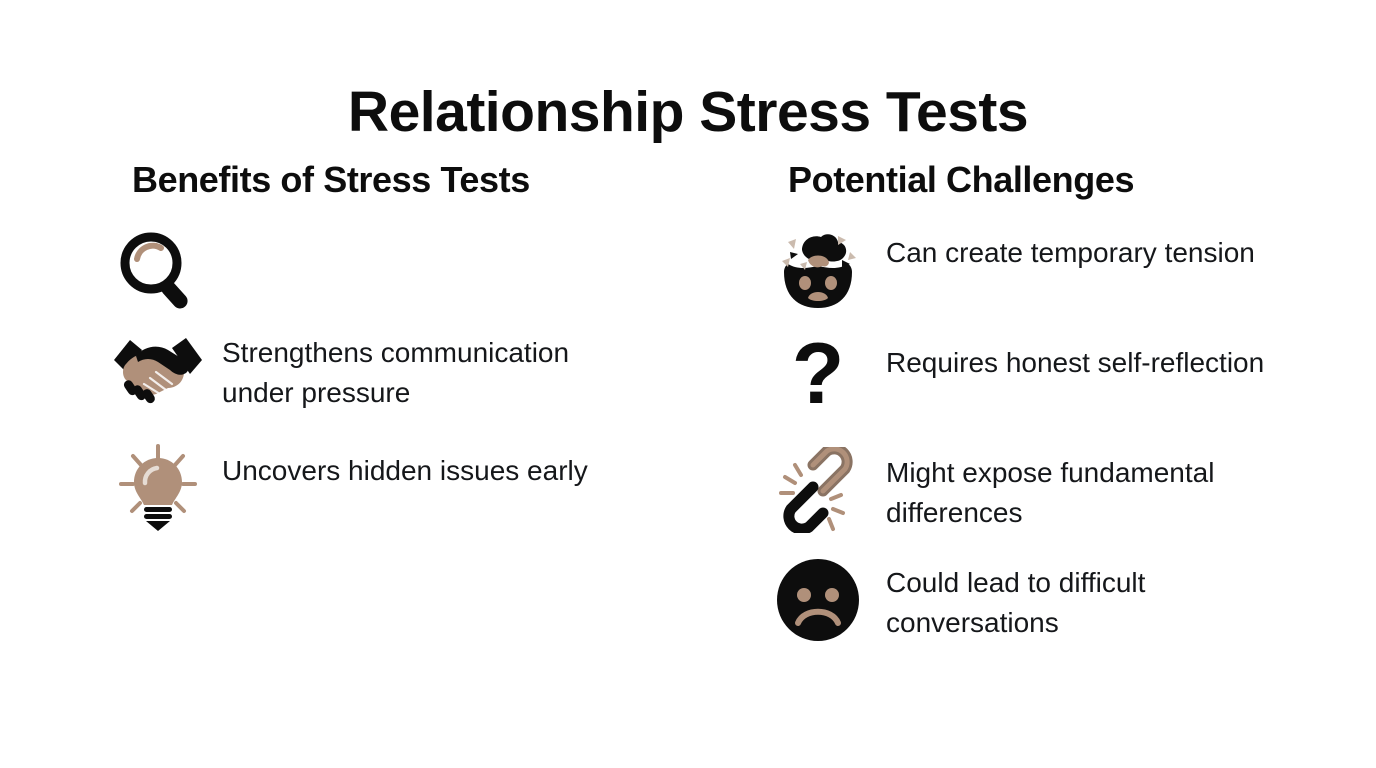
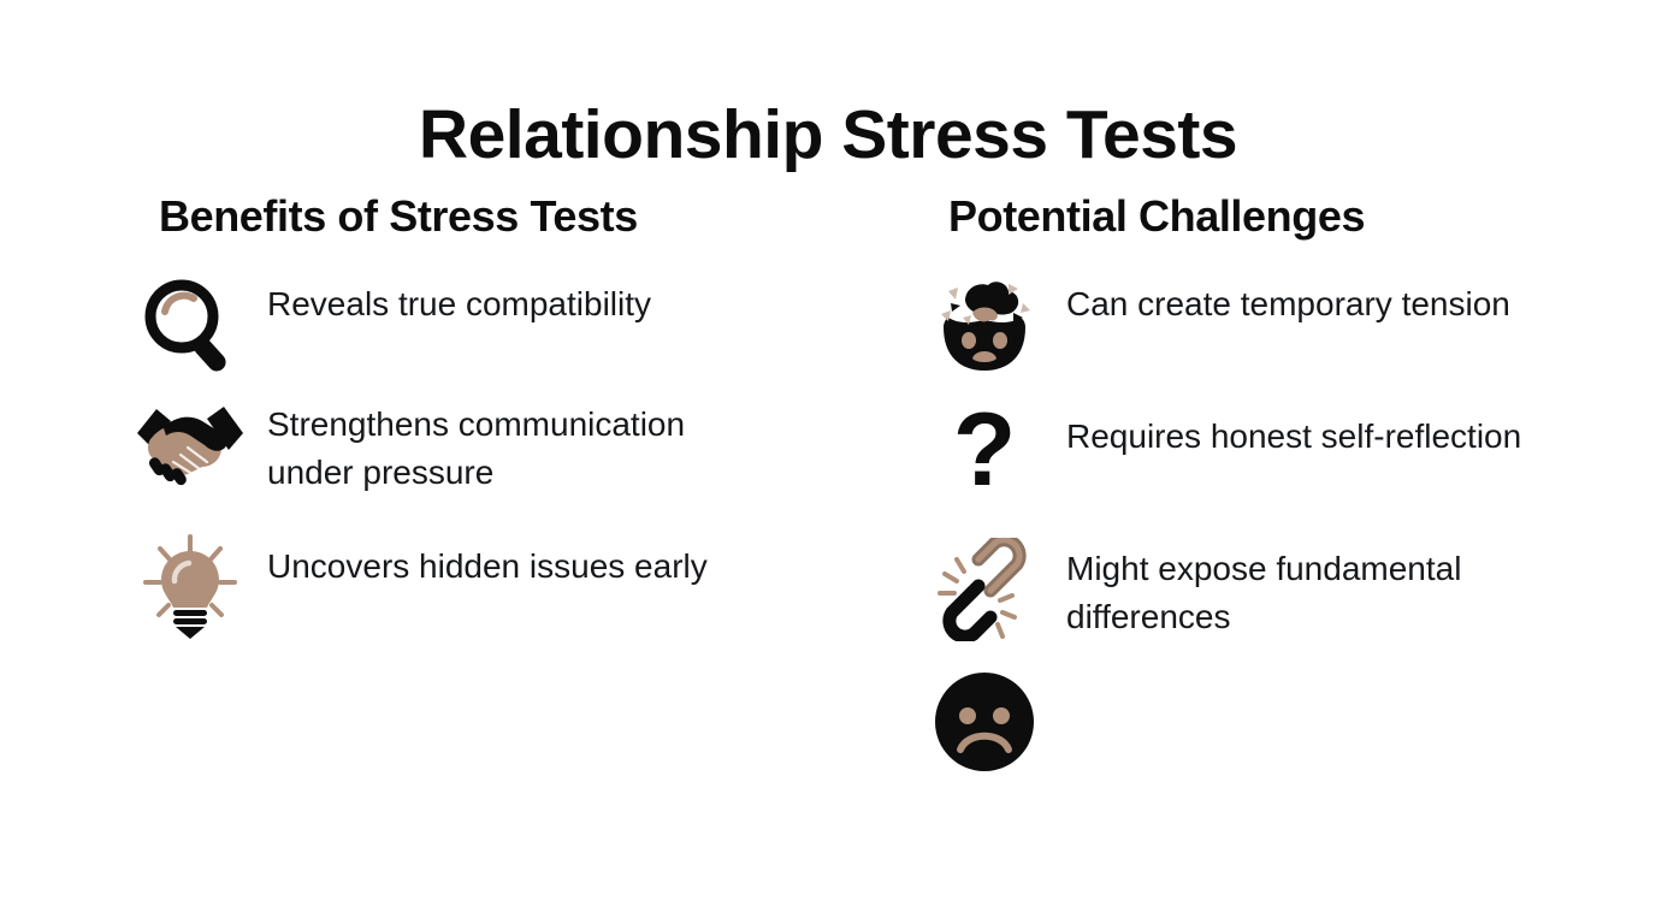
  Relationship Stress Tests
  Benefits of Stress Tests
+ Reveals true compatibility
  Strengthens communication under pressure
  Uncovers hidden issues early
  Potential Challenges
  Can create temporary tension
  ?
  Requires honest self-reflection
  Might expose fundamental differences
- Could lead to difficult conversations
